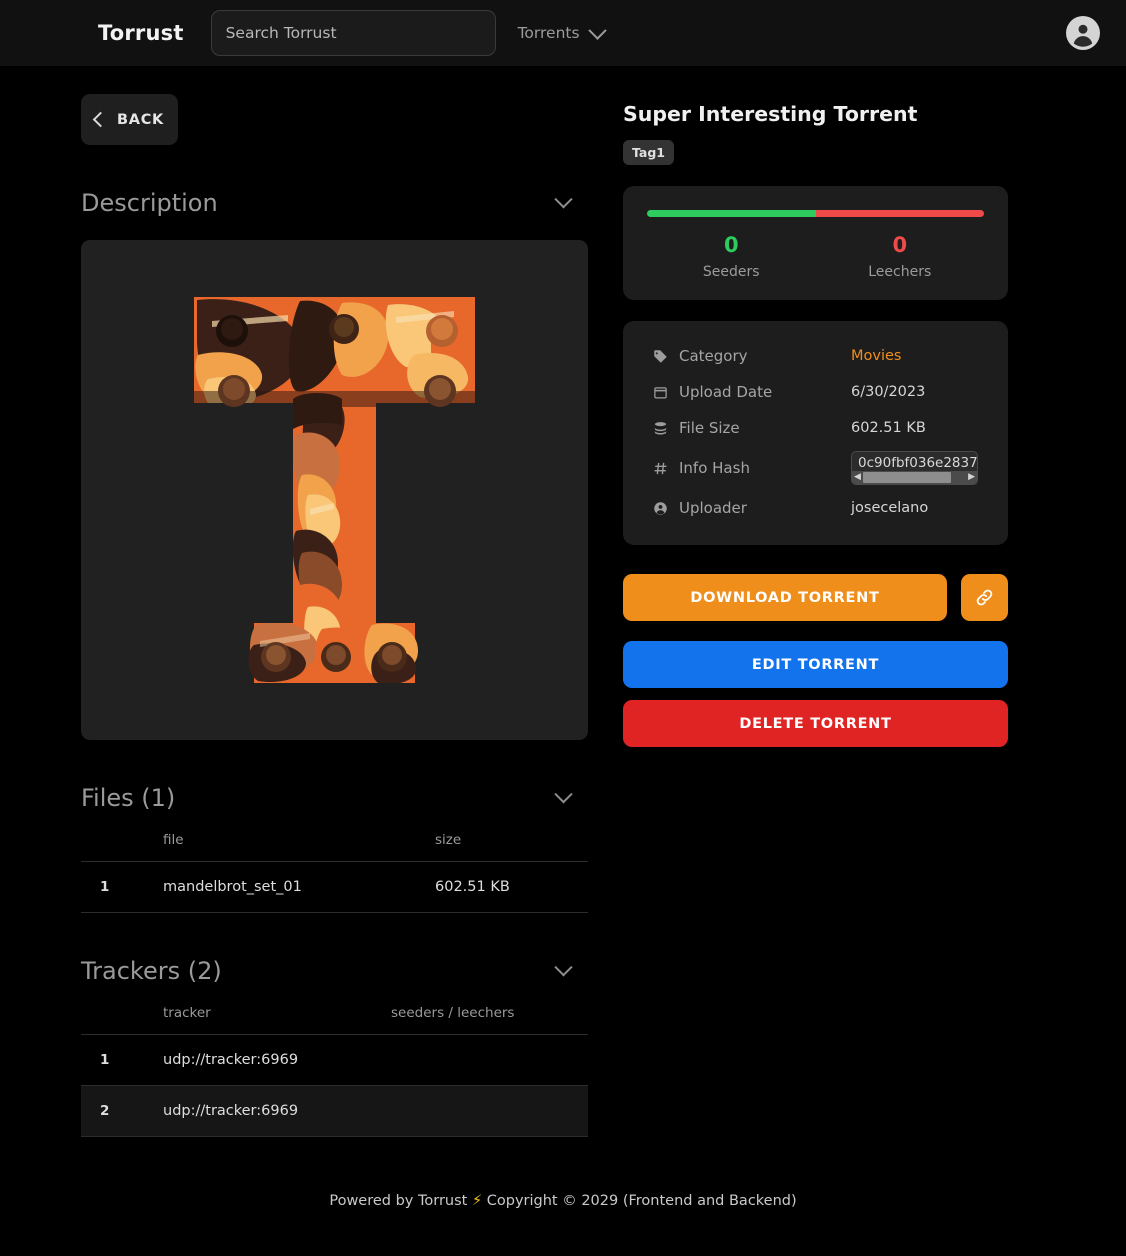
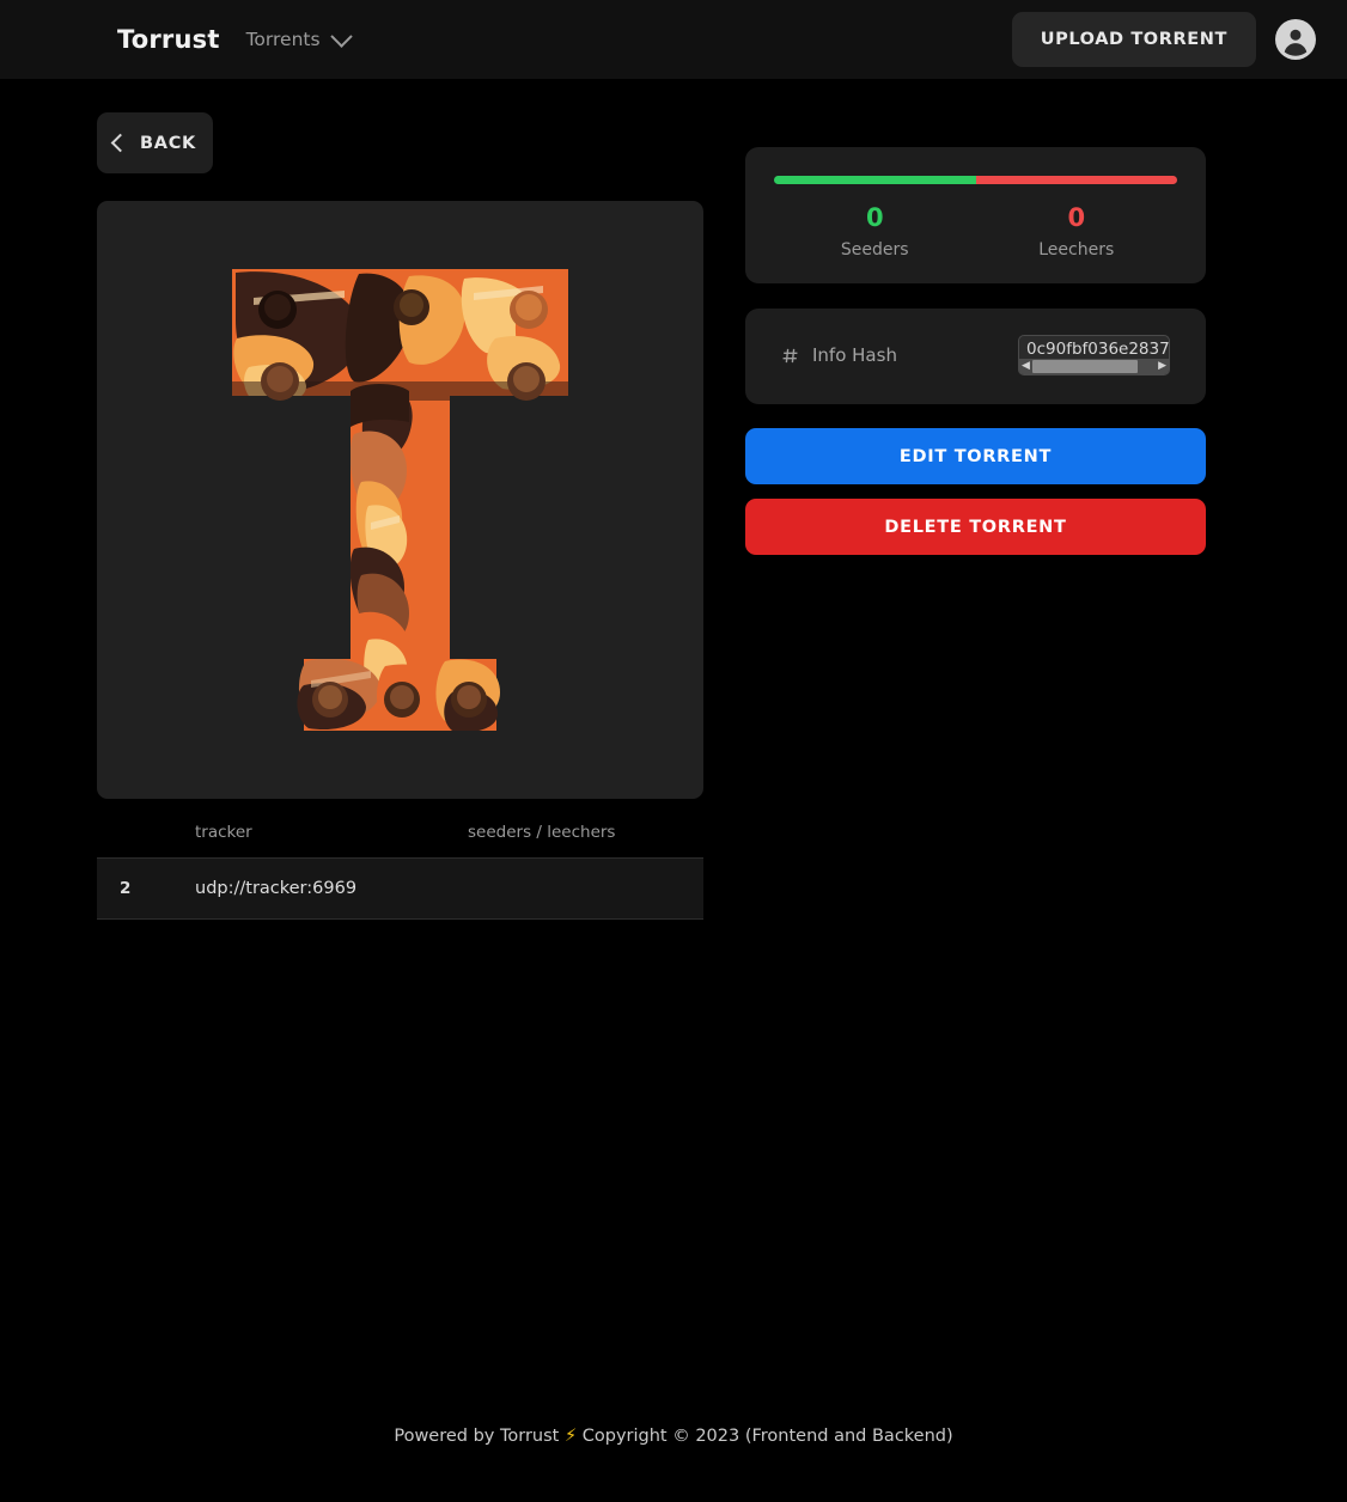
  Torrust
- Search Torrust
  Torrents
+ UPLOAD TORRENT
  BACK
- Description
- Files (1)
- 	file	size
- 1	mandelbrot_set_01	602.51 KB
- Trackers (2)
  	tracker	seeders / leechers
- 1	udp://tracker:6969
  2	udp://tracker:6969
- Super Interesting Torrent
- Tag1
  0
  Seeders
  0
  Leechers
- Category
- Movies
- Upload Date
- 6/30/2023
- File Size
- 602.51 KB
  Info Hash
  ◀
  ▶
- Uploader
- josecelano
- DOWNLOAD TORRENT
  EDIT TORRENT DELETE TORRENT
- Powered by Torrust ⚡ Copyright © 2029 (Frontend and Backend)
+ Powered by Torrust ⚡ Copyright © 2023 (Frontend and Backend)
